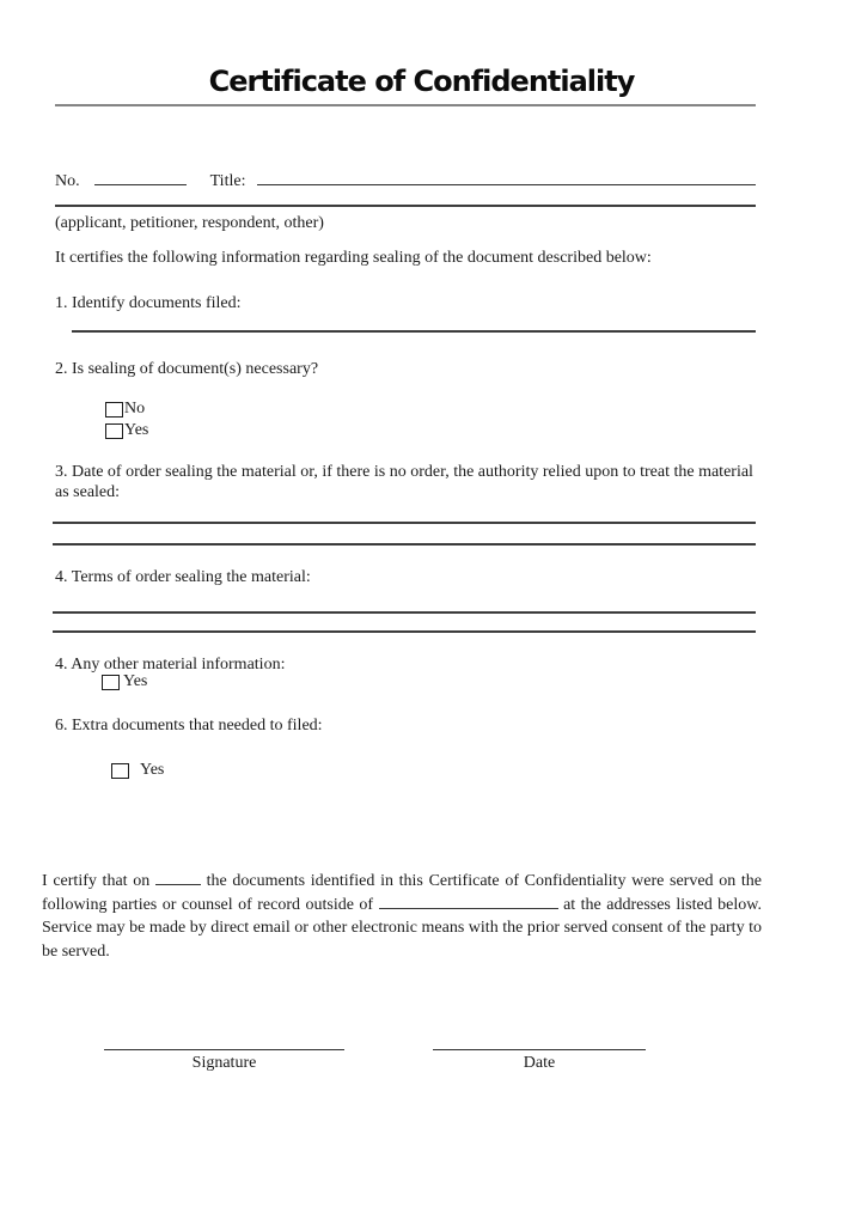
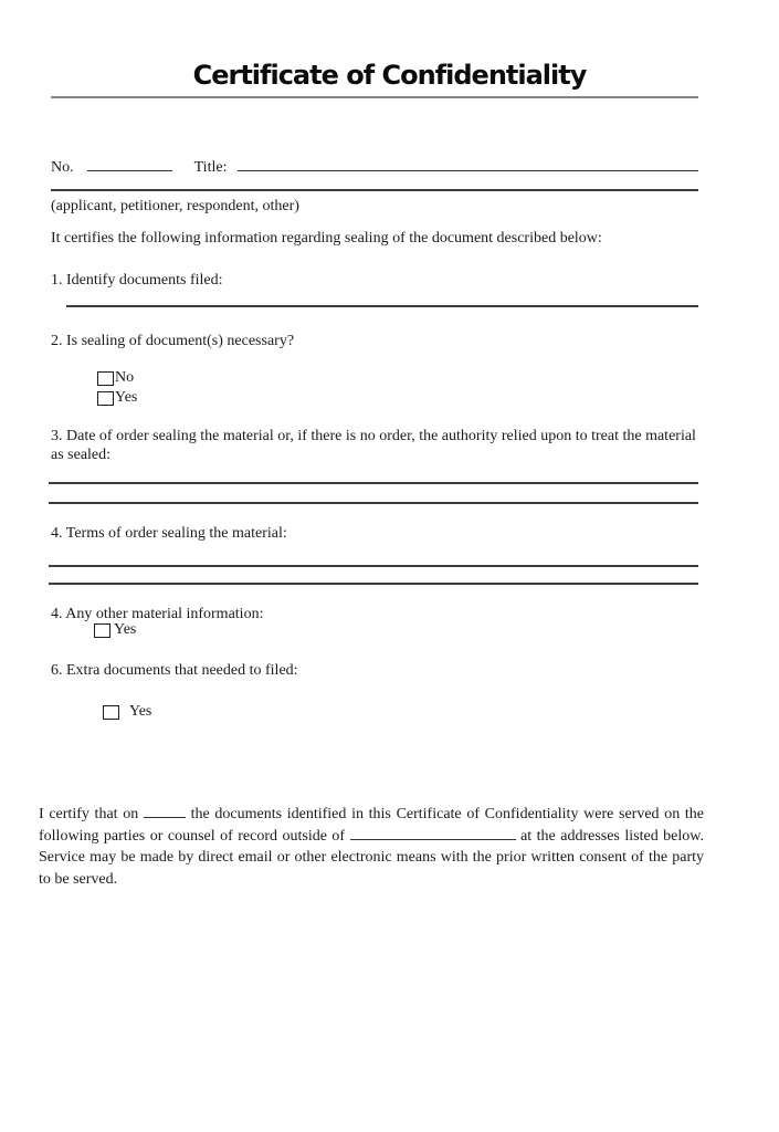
  Certificate of Confidentiality
  No.
  Title:
  (applicant, petitioner, respondent, other)
  It certifies the following information regarding sealing of the document described below:
  1. Identify documents filed:
  2. Is sealing of document(s) necessary?
  No
  Yes
  3. Date of order sealing the material or, if there is no order, the authority relied upon to treat the material as sealed:
  4. Terms of order sealing the material:
  4. Any other material information:
  Yes
  6. Extra documents that needed to filed:
  Yes
- I certify that on the documents identified in this Certificate of Confidentiality were served on the following parties or counsel of record outside of at the addresses listed below. Service may be made by direct email or other electronic means with the prior served consent of the party to be served.
+ I certify that on the documents identified in this Certificate of Confidentiality were served on the following parties or counsel of record outside of at the addresses listed below. Service may be made by direct email or other electronic means with the prior written consent of the party to be served.
- Signature
- Date
